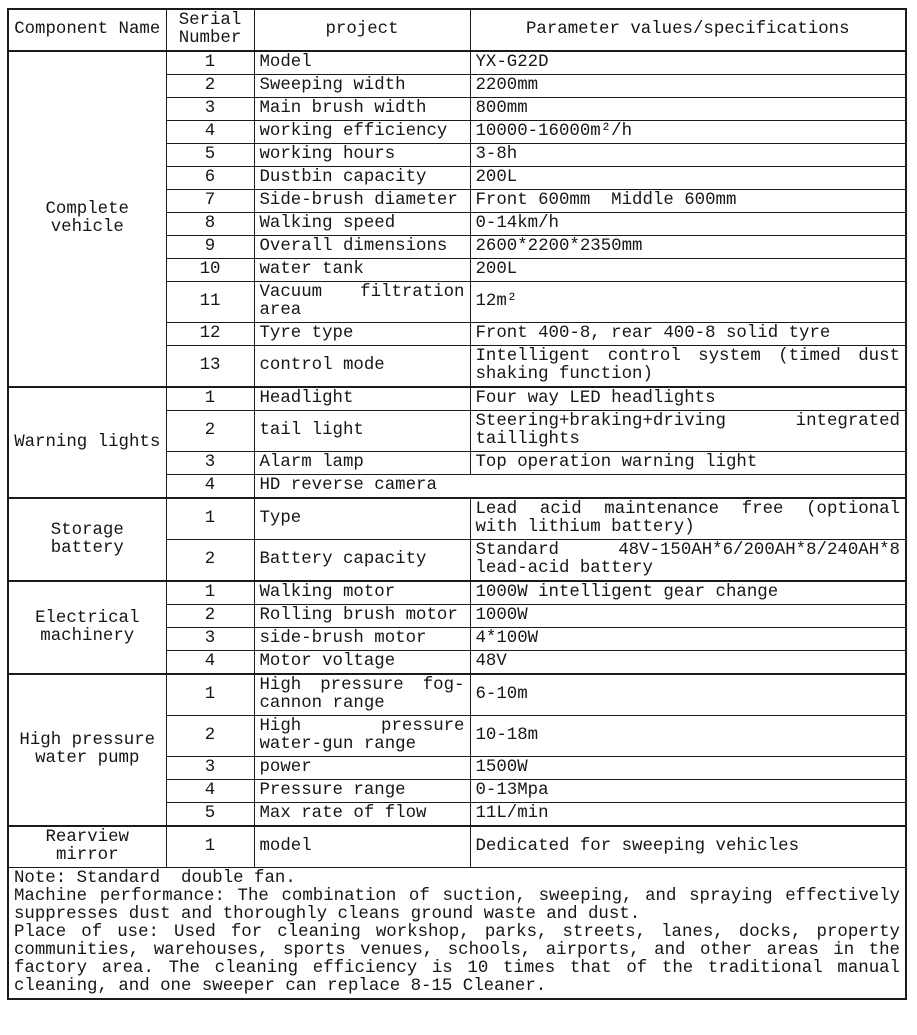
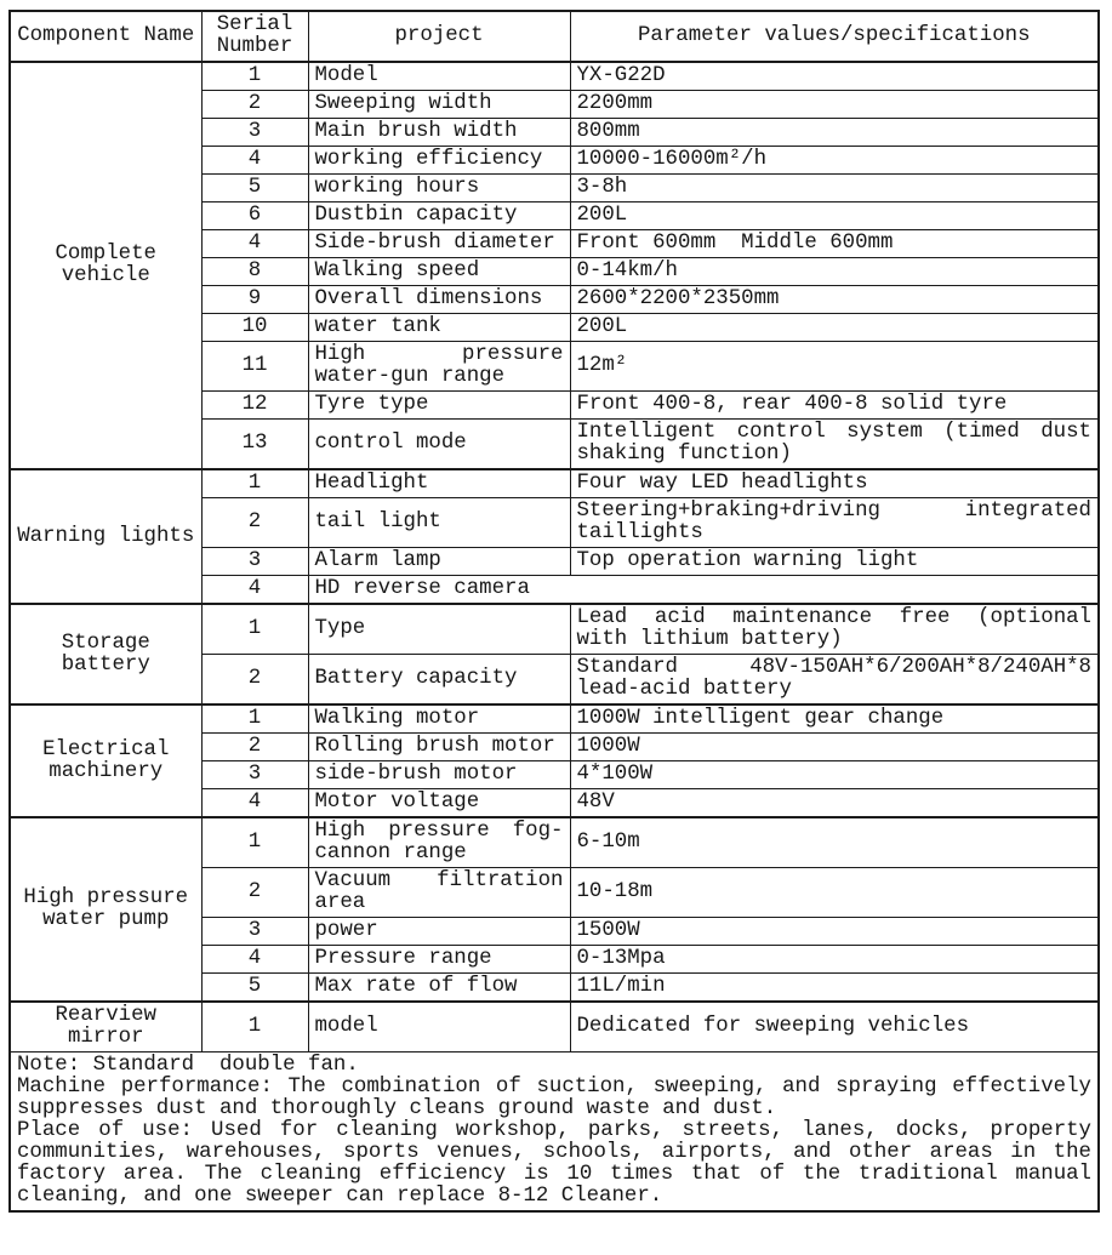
  Component Name	Serial Number	project	Parameter values/specifications
  Complete vehicle	1	Model	YX-G22D
  2	Sweeping width	2200mm
  3	Main brush width	800mm
  4	working efficiency	10000-16000m²/h
  5	working hours	3-8h
  6	Dustbin capacity	200L
- 7	Side-brush diameter	Front 600mm Middle 600mm
+ 4	Side-brush diameter	Front 600mm Middle 600mm
  8	Walking speed	0-14km/h
  9	Overall dimensions	2600*2200*2350mm
  10	water tank	200L
- 11	Vacuum filtration area	12m²
+ 11	High pressure water-gun range	12m²
  12	Tyre type	Front 400-8, rear 400-8 solid tyre
  13	control mode	Intelligent control system (timed dust shaking function)
  Warning lights	1	Headlight	Four way LED headlights
  2	tail light	Steering+braking+driving integrated taillights
  3	Alarm lamp	Top operation warning light
  4	HD reverse camera
  Storage battery	1	Type	Lead acid maintenance free (optional with lithium battery)
  2	Battery capacity	Standard 48V-150AH*6/200AH*8/240AH*8 lead-acid battery
  Electrical machinery	1	Walking motor	1000W intelligent gear change
  2	Rolling brush motor	1000W
  3	side-brush motor	4*100W
  4	Motor voltage	48V
  High pressure water pump	1	High pressure fog-cannon range	6-10m
- 2	High pressure water-gun range	10-18m
+ 2	Vacuum filtration area	10-18m
  3	power	1500W
  4	Pressure range	0-13Mpa
  5	Max rate of flow	11L/min
  Rearview mirror	1	model	Dedicated for sweeping vehicles
- Note: Standard double fan. Machine performance: The combination of suction, sweeping, and spraying effectively suppresses dust and thoroughly cleans ground waste and dust. Place of use: Used for cleaning workshop, parks, streets, lanes, docks, property communities, warehouses, sports venues, schools, airports, and other areas in the factory area. The cleaning efficiency is 10 times that of the traditional manual cleaning, and one sweeper can replace 8-15 Cleaner.
+ Note: Standard double fan. Machine performance: The combination of suction, sweeping, and spraying effectively suppresses dust and thoroughly cleans ground waste and dust. Place of use: Used for cleaning workshop, parks, streets, lanes, docks, property communities, warehouses, sports venues, schools, airports, and other areas in the factory area. The cleaning efficiency is 10 times that of the traditional manual cleaning, and one sweeper can replace 8-12 Cleaner.
